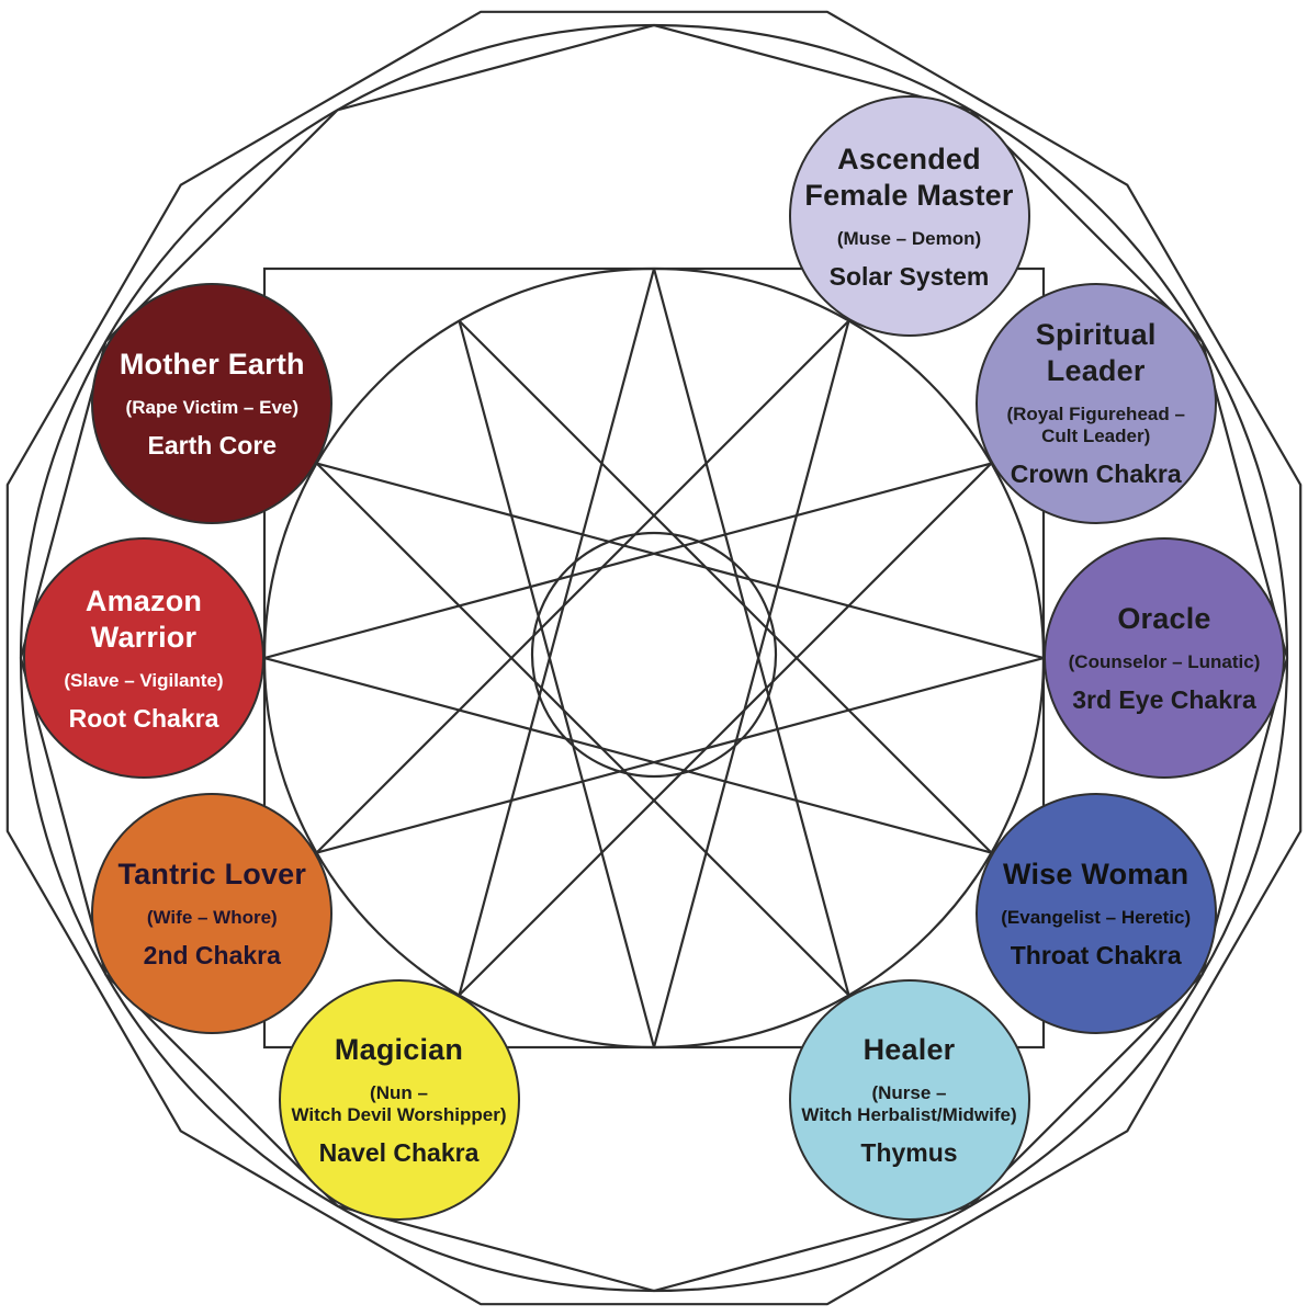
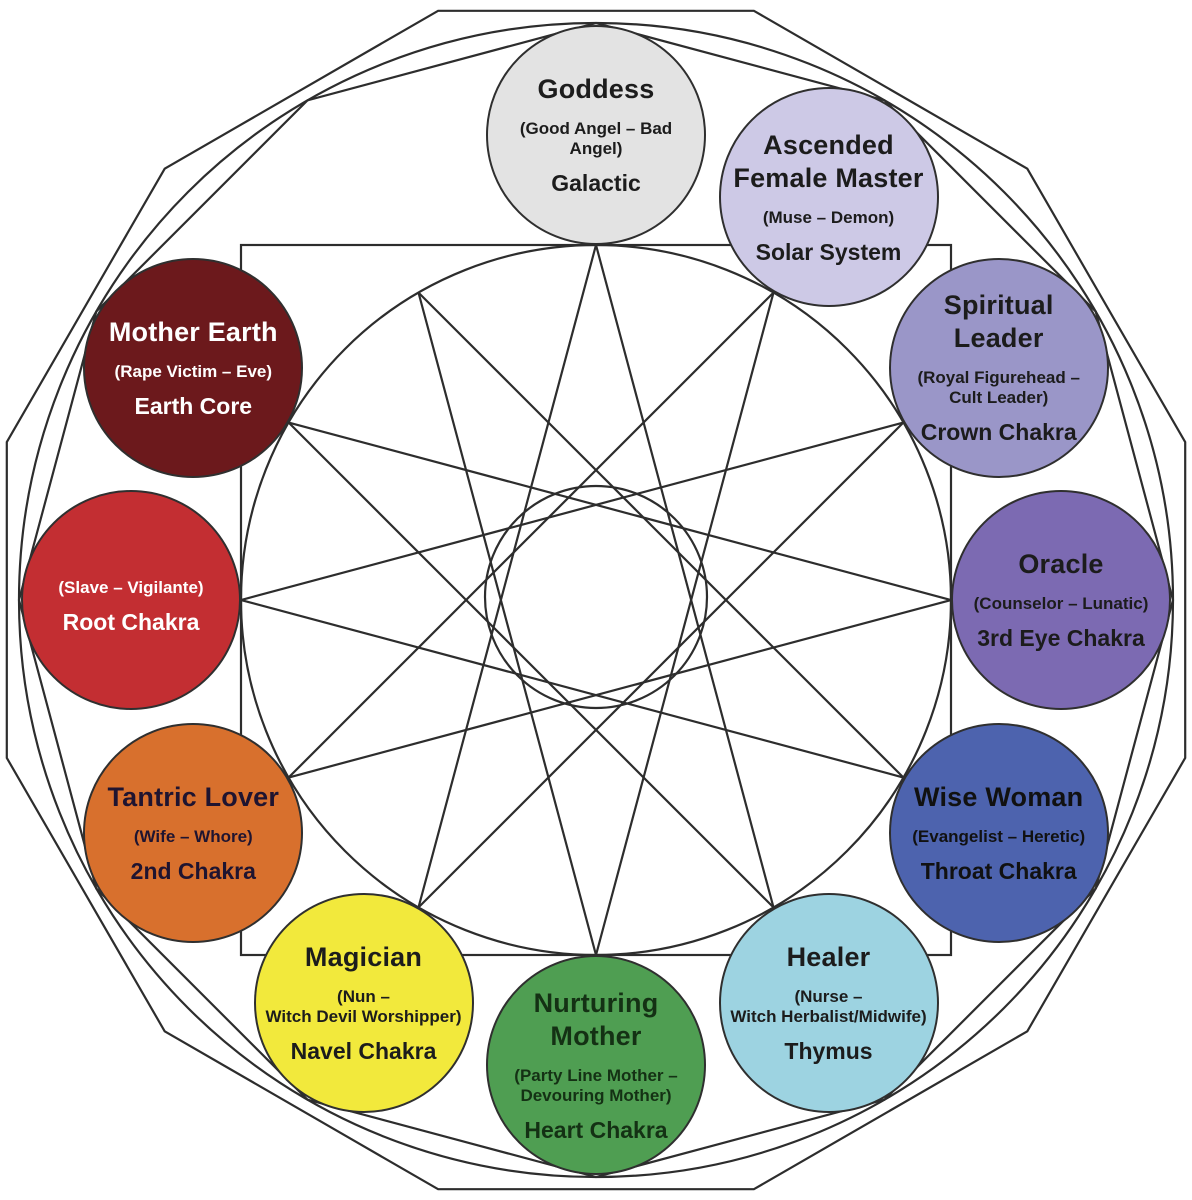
+ Goddess
+ (Good Angel – Bad Angel)
+ Galactic
  Ascended
  Female Master
  (Muse – Demon)
  Solar System
  Spiritual
  Leader
  (Royal Figurehead –
  Cult Leader)
  Crown Chakra
  Oracle
  (Counselor – Lunatic)
  3rd Eye Chakra
  Wise Woman
  (Evangelist – Heretic)
  Throat Chakra
  Healer
  (Nurse –
  Witch Herbalist/Midwife)
  Thymus
+ Nurturing
+ Mother
+ (Party Line Mother –
+ Devouring Mother)
+ Heart Chakra
  Magician
  (Nun –
  Witch Devil Worshipper)
  Navel Chakra
  Tantric Lover
  (Wife – Whore)
  2nd Chakra
- Amazon
- Warrior
  (Slave – Vigilante)
  Root Chakra
  Mother Earth
  (Rape Victim – Eve)
  Earth Core
